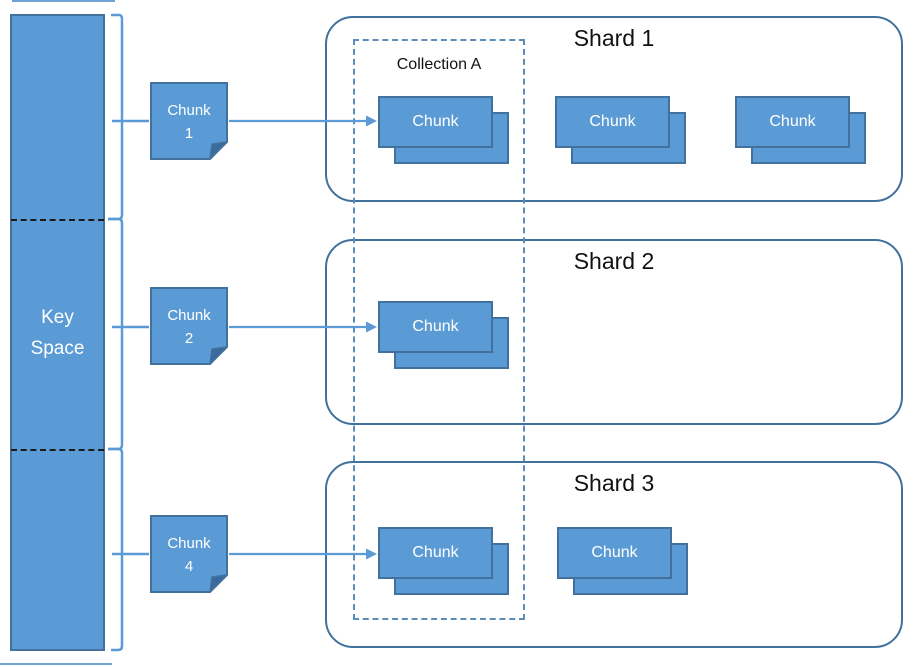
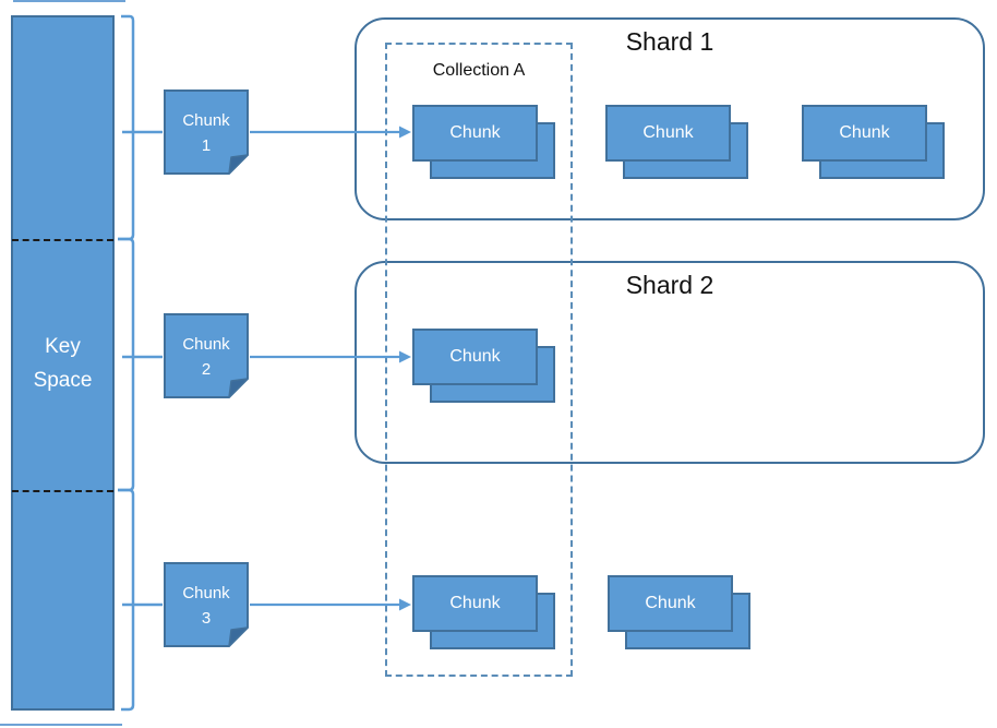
  Key Space
  Shard 1
  Shard 2
- Shard 3
  Collection A
  Chunk
  Chunk
  Chunk
  Chunk
  Chunk
  Chunk
  Chunk
  1
  Chunk
  2
  Chunk
- 4
+ 3
